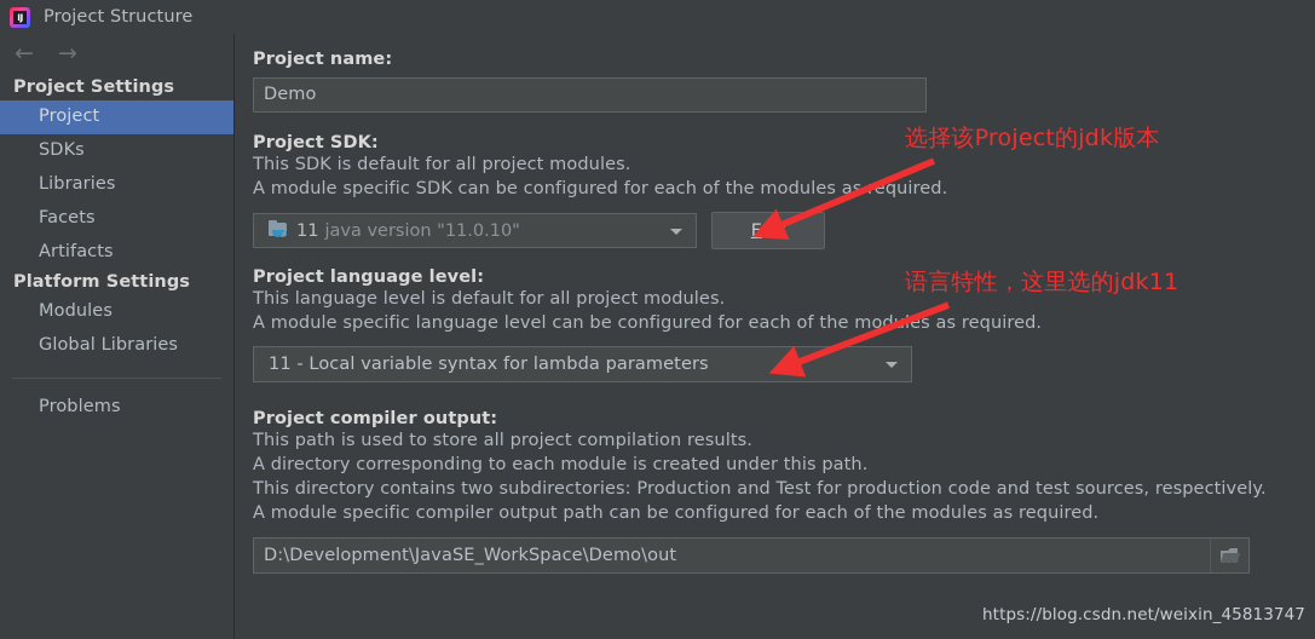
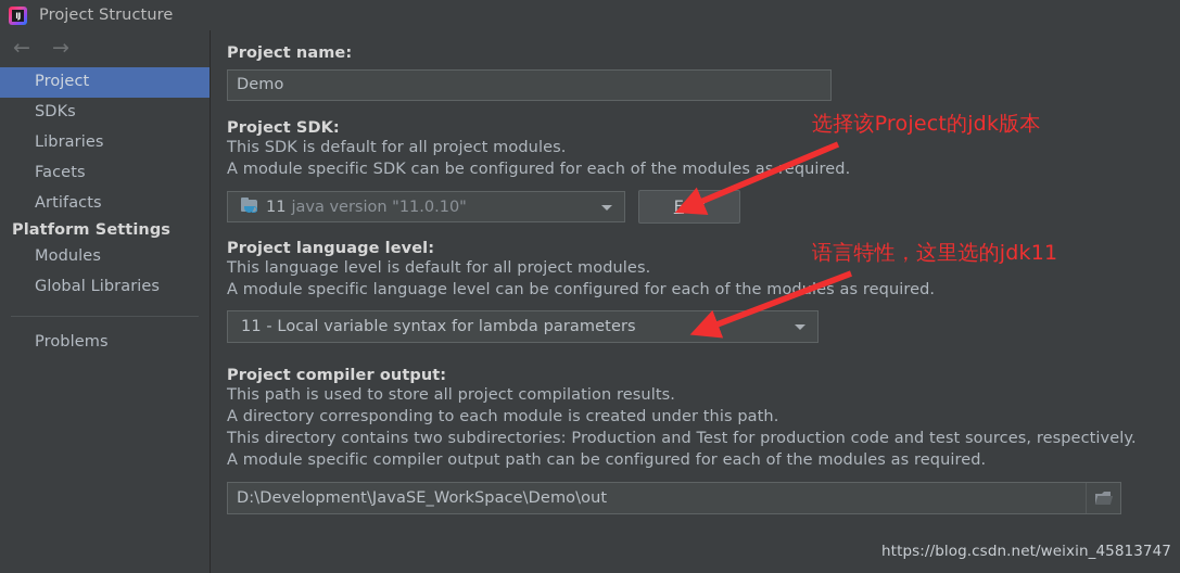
  IJ
  Project Structure
  ←
  →
- Project Settings
  Project
  SDKs
  Libraries
  Facets
  Artifacts
  Platform Settings
  Modules
  Global Libraries
  Problems
  Project name:
  Demo
  Project SDK:
  This SDK is default for all project modules.
  A module specific SDK can be configured for each of the modules asequired.
  11
  java version "11.0.10"
  E
  Project language level:
  This language level is default for all project modules.
  A module specific language level can be configured for each of the modes as required.
  11 - Local variable syntax for lambda parameters
  Project compiler output:
  This path is used to store all project compilation results.
  A directory corresponding to each module is created under this path.
  This directory contains two subdirectories: Production and Test for production code and test sources, respectively.
  A module specific compiler output path can be configured for each of the modules as required.
  D:\Development\JavaSE_WorkSpace\Demo\out
  选择该Project的jdk版本
  语言特性，这里选的jdk11
  https://blog.csdn.net/weixin_45813747
